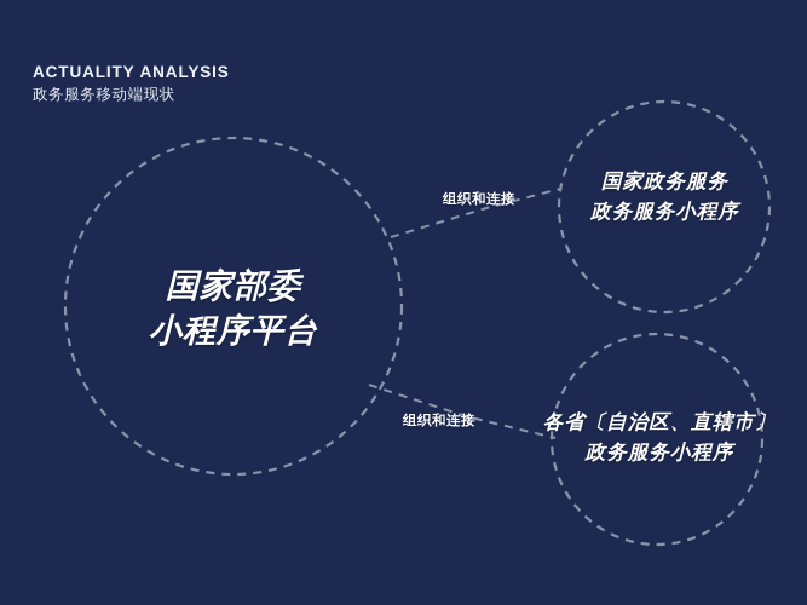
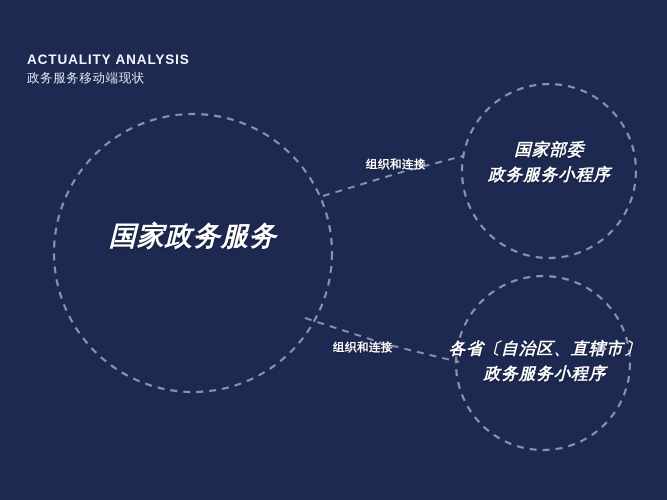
  ACTUALITY ANALYSIS
  政务服务移动端现状
- 国家部委
+ 国家政务服务
- 小程序平台
- 国家政务服务
+ 国家部委
  政务服务小程序
  各省〔自治区、直辖市〕
  政务服务小程序
  组织和连接
  组织和连接
